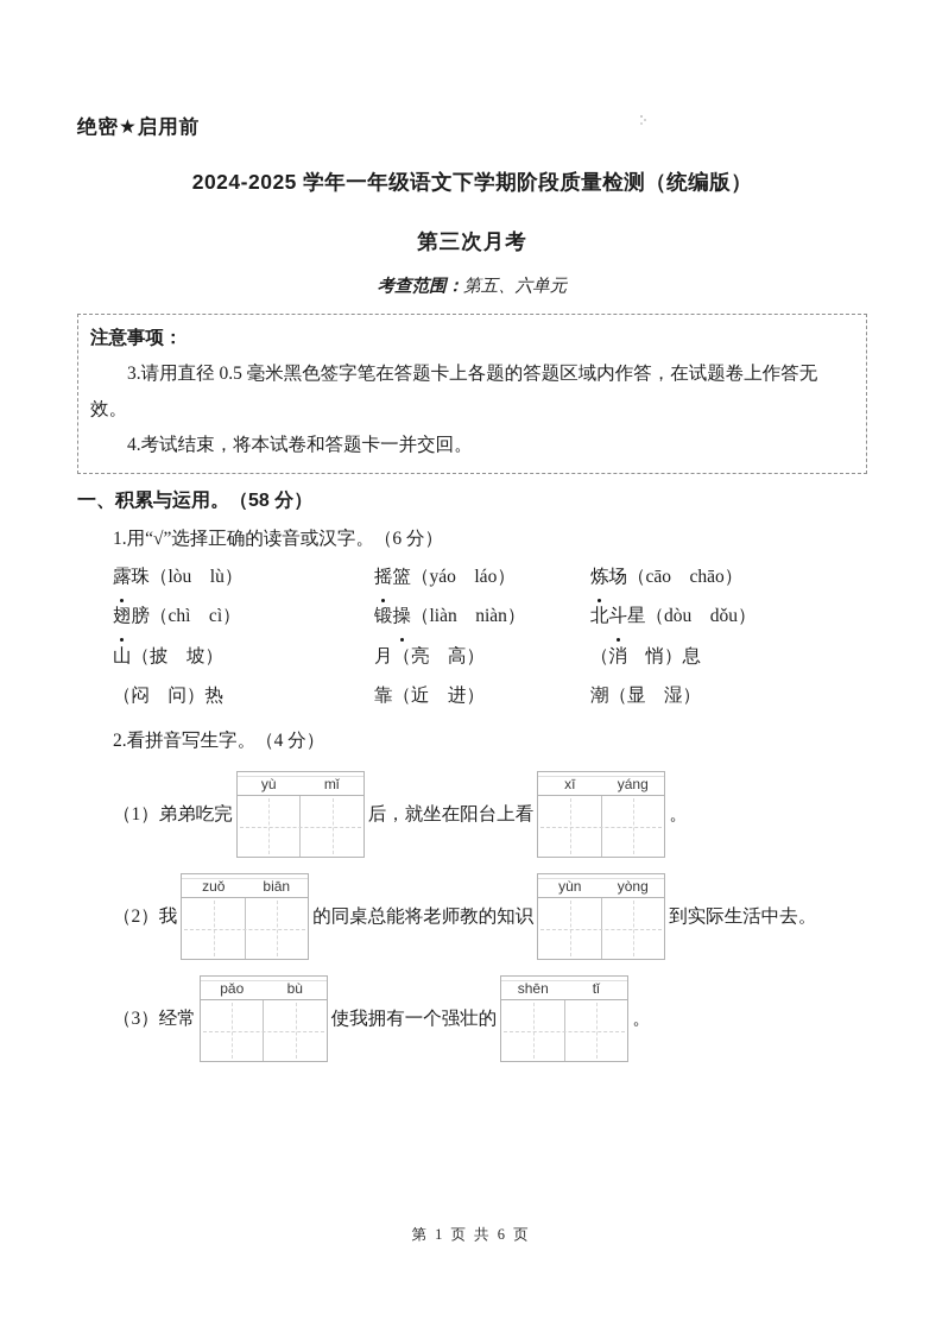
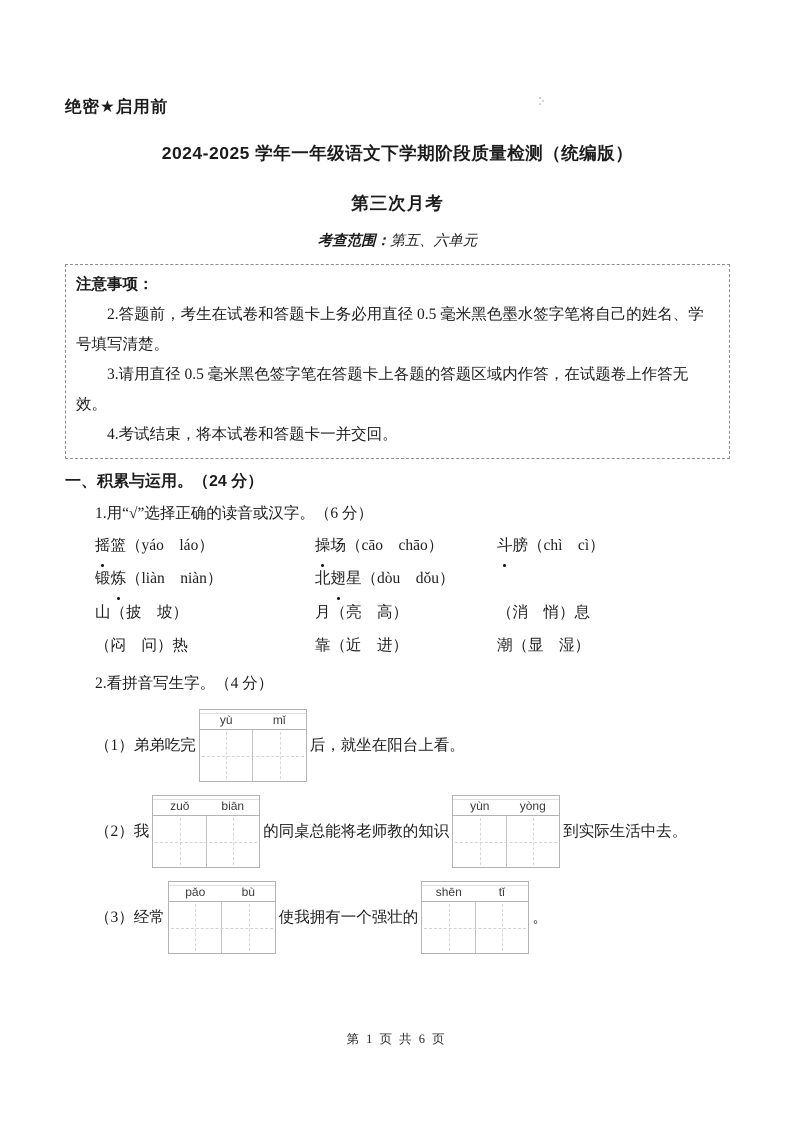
  绝密★启用前
  2024-2025 学年一年级语文下学期阶段质量检测（统编版）
  第三次月考
  考查范围：第五、六单元
  注意事项：
+ 2.答题前，考生在试卷和答题卡上务必用直径 0.5 毫米黑色墨水签字笔将自己的姓名、学号填写清楚。
  3.请用直径 0.5 毫米黑色签字笔在答题卡上各题的答题区域内作答，在试题卷上作答无效。
  4.考试结束，将本试卷和答题卡一并交回。
- 一、积累与运用。（58 分）
+ 一、积累与运用。（24 分）
  1.用“√”选择正确的读音或汉字。（6 分）
- 露珠（lòu lù）
  摇篮（yáo láo）
- 炼场（cāo chāo）
+ 操场（cāo chāo）
- 翅膀（chì cì）
+ 斗膀（chì cì）
- 锻操（liàn niàn）
+ 锻炼（liàn niàn）
- 北斗星（dòu dǒu）
+ 北翅星（dòu dǒu）
  山（披 坡）
  月（亮 高）
  （消 悄）息
  （闷 问）热
  靠（近 进）
  潮（显 湿）
  2.看拼音写生字。（4 分）
  （1）弟弟吃完
  yù
  mǐ
  后，就坐在阳台上看
- xī
- yáng
  。
  （2）我
  zuǒ
  biān
  的同桌总能将老师教的知识
  yùn
  yòng
  到实际生活中去。
  （3）经常
  pǎo
  bù
  使我拥有一个强壮的
  shēn
  tǐ
  。
  第 1 页 共 6 页
